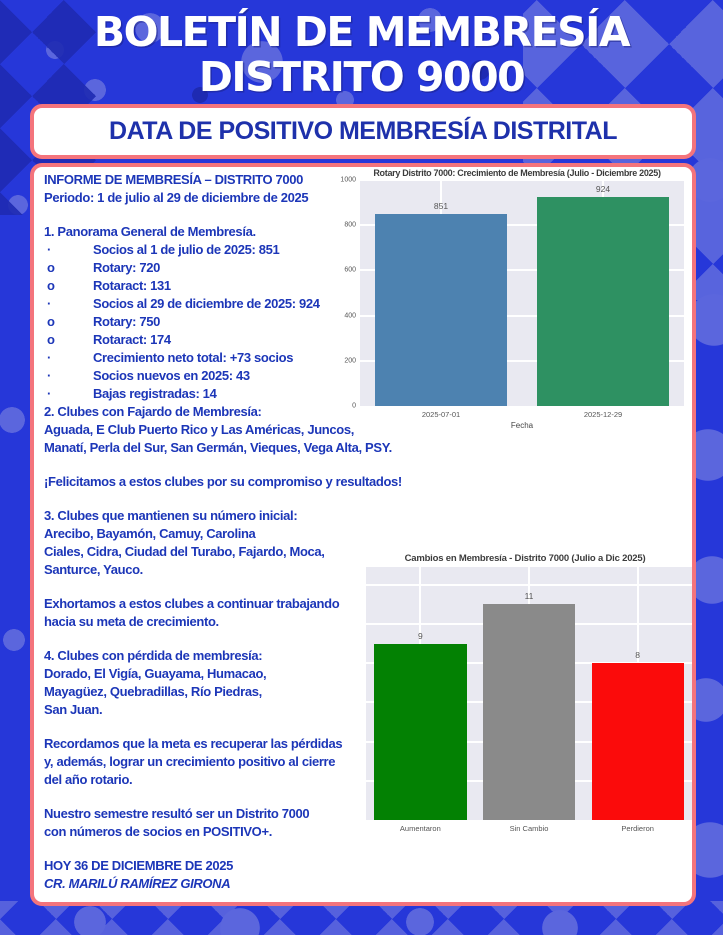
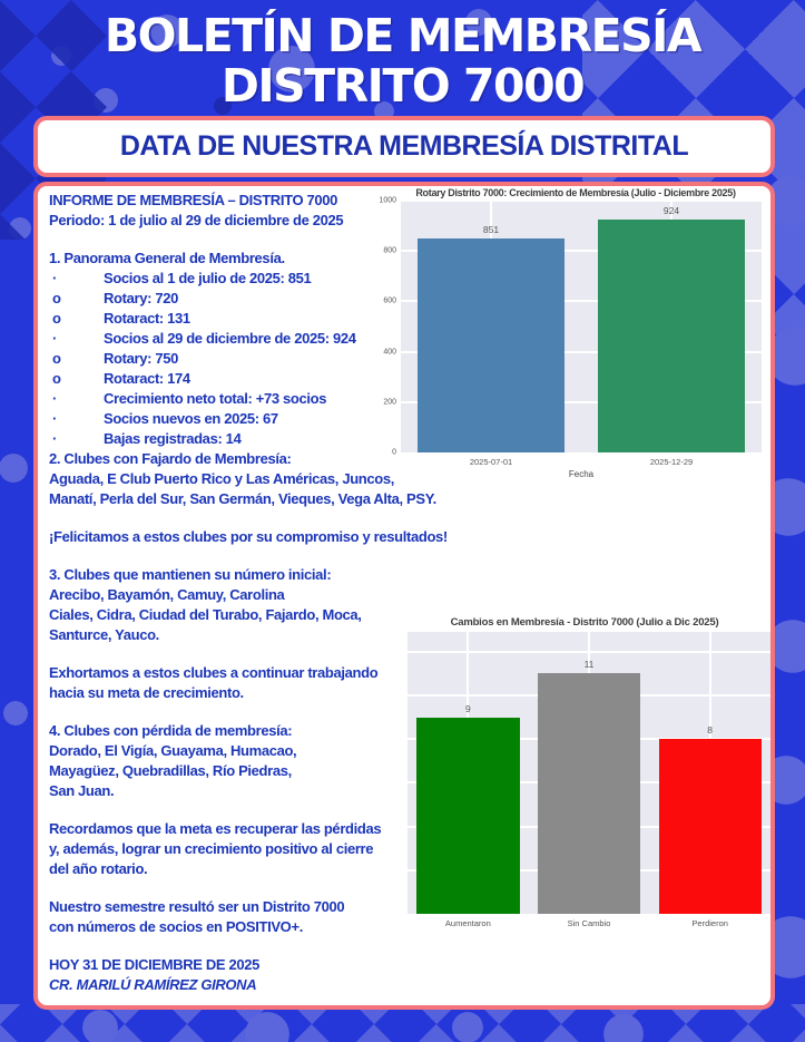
  BOLETÍN DE MEMBRESÍA
- DISTRITO 9000
+ DISTRITO 7000
- DATA DE POSITIVO MEMBRESÍA DISTRITAL
+ DATA DE NUESTRA MEMBRESÍA DISTRITAL
  INFORME DE MEMBRESÍA – DISTRITO 7000
  Periodo: 1 de julio al 29 de diciembre de 2025
  1. Panorama General de Membresía.
  ·
  Socios al 1 de julio de 2025: 851
  o
  Rotary: 720
  o
  Rotaract: 131
  ·
  Socios al 29 de diciembre de 2025: 924
  o
  Rotary: 750
  o
  Rotaract: 174
  ·
  Crecimiento neto total: +73 socios
  ·
- Socios nuevos en 2025: 43
+ Socios nuevos en 2025: 67
  ·
  Bajas registradas: 14
  2. Clubes con Fajardo de Membresía:
  Aguada, E Club Puerto Rico y Las Américas, Juncos,
  Manatí, Perla del Sur, San Germán, Vieques, Vega Alta, PSY.
  ¡Felicitamos a estos clubes por su compromiso y resultados!
  3. Clubes que mantienen su número inicial:
  Arecibo, Bayamón, Camuy, Carolina
  Ciales, Cidra, Ciudad del Turabo, Fajardo, Moca,
  Santurce, Yauco.
  Exhortamos a estos clubes a continuar trabajando
  hacia su meta de crecimiento.
  4. Clubes con pérdida de membresía:
  Dorado, El Vigía, Guayama, Humacao,
  Mayagüez, Quebradillas, Río Piedras,
  San Juan.
  Recordamos que la meta es recuperar las pérdidas
  y, además, lograr un crecimiento positivo al cierre
  del año rotario.
  Nuestro semestre resultó ser un Distrito 7000
  con números de socios en POSITIVO+.
- HOY 36 DE DICIEMBRE DE 2025
+ HOY 31 DE DICIEMBRE DE 2025
  CR. MARILÚ RAMÍREZ GIRONA
  Rotary Distrito 7000: Crecimiento de Membresía (Julio - Diciembre 2025)
  851
  924
  2025-07-01
  2025-12-29
  Fecha
  Cambios en Membresía - Distrito 7000 (Julio a Dic 2025)
  9
  11
  8
  Aumentaron
  Sin Cambio
  Perdieron
